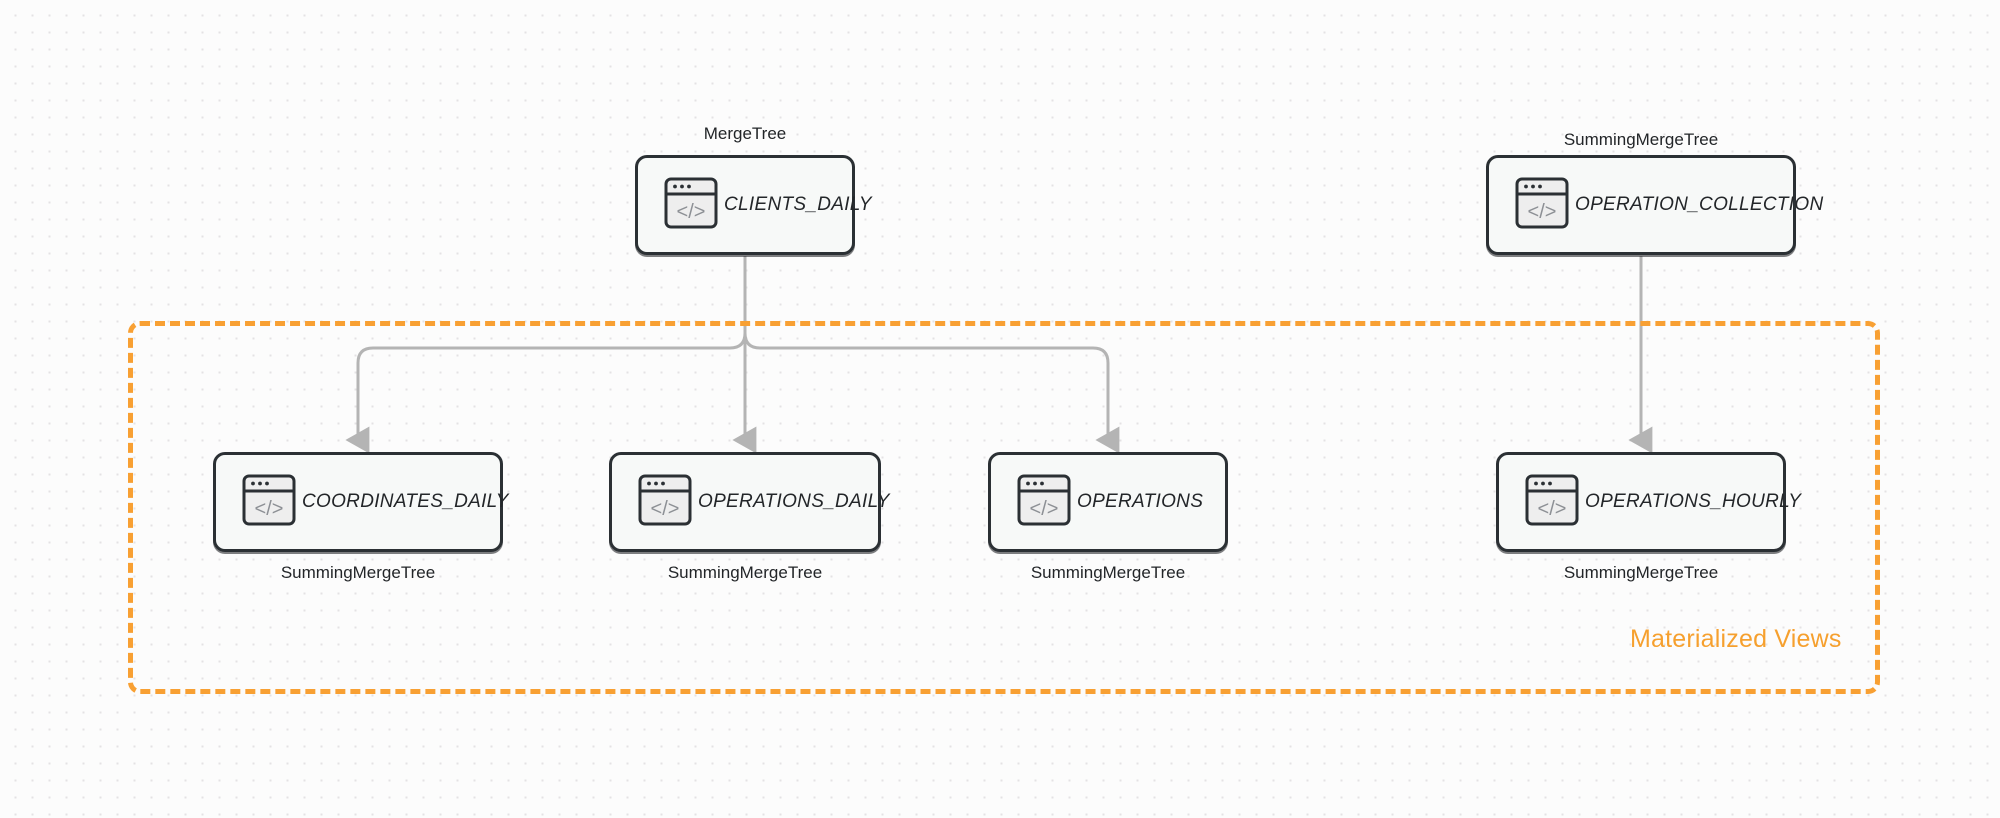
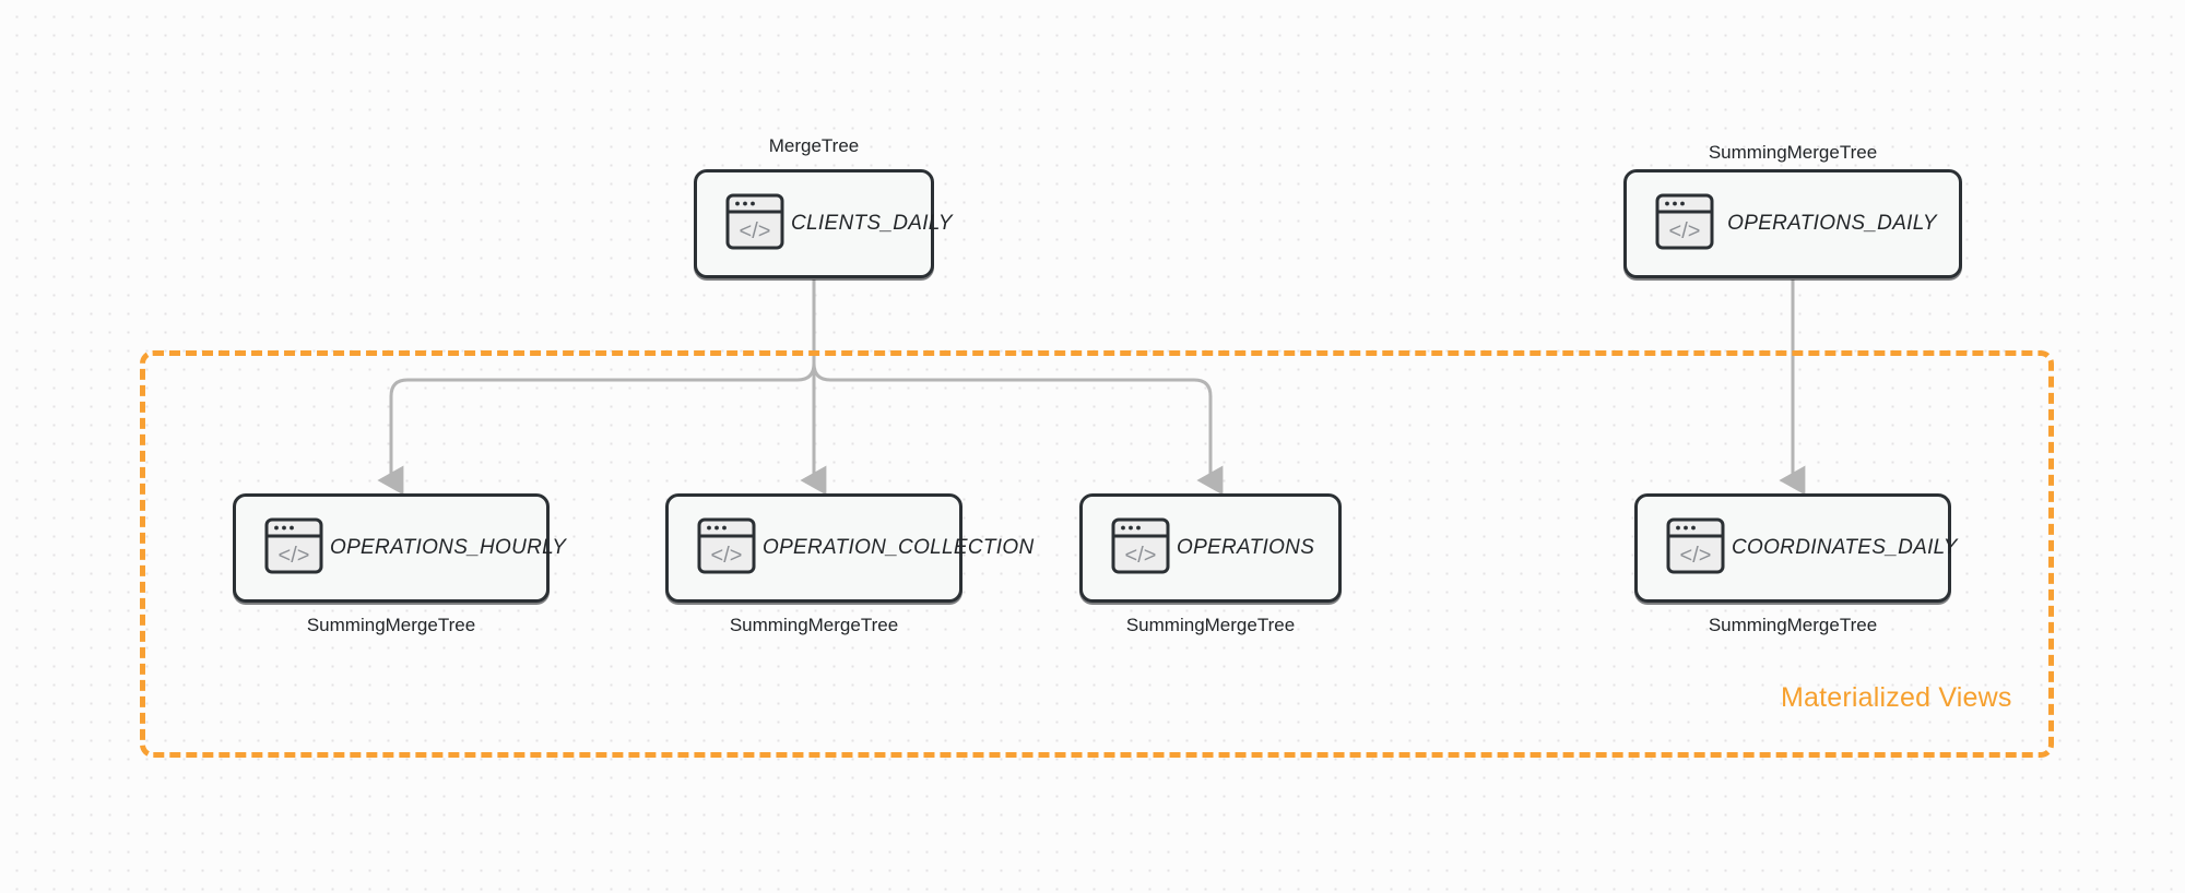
  Materialized Views
  MergeTree
  </>
  CLIENTS_DAILY
  SummingMergeTree
  </>
- OPERATION_COLLECTION
+ OPERATIONS_DAILY
  </>
- COORDINATES_DAILY
+ OPERATIONS_HOURLY
  SummingMergeTree
  </>
- OPERATIONS_DAILY
+ OPERATION_COLLECTION
  SummingMergeTree
  </>
  OPERATIONS
  SummingMergeTree
  </>
- OPERATIONS_HOURLY
+ COORDINATES_DAILY
  SummingMergeTree
